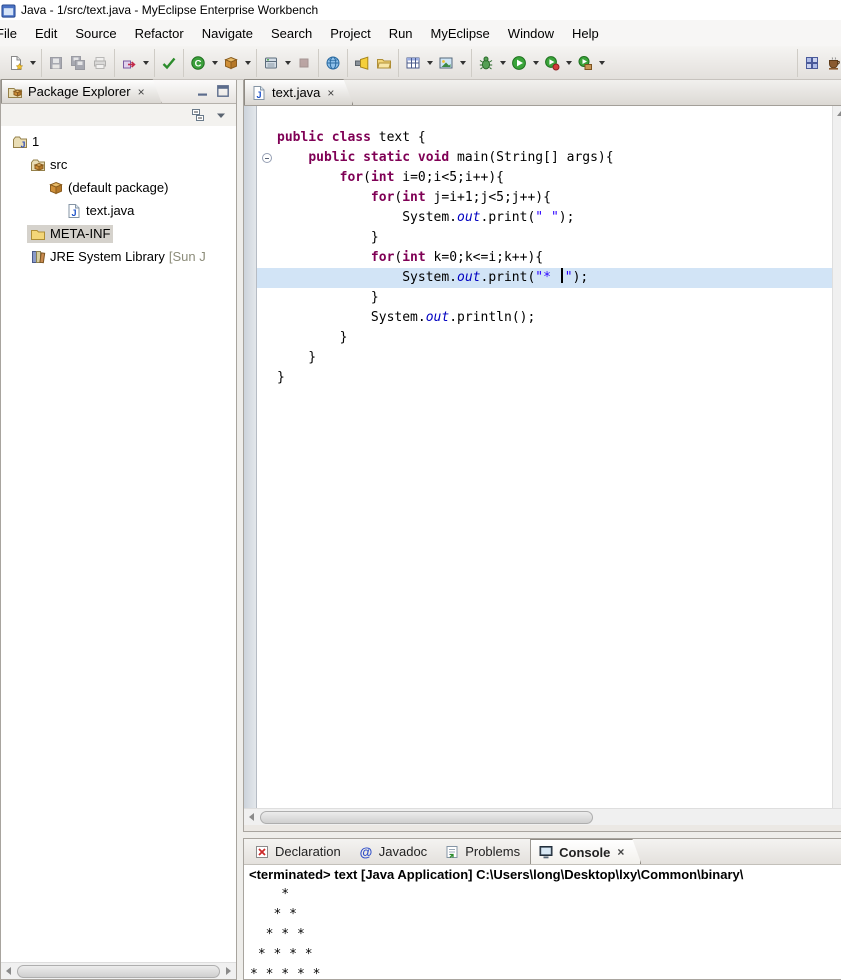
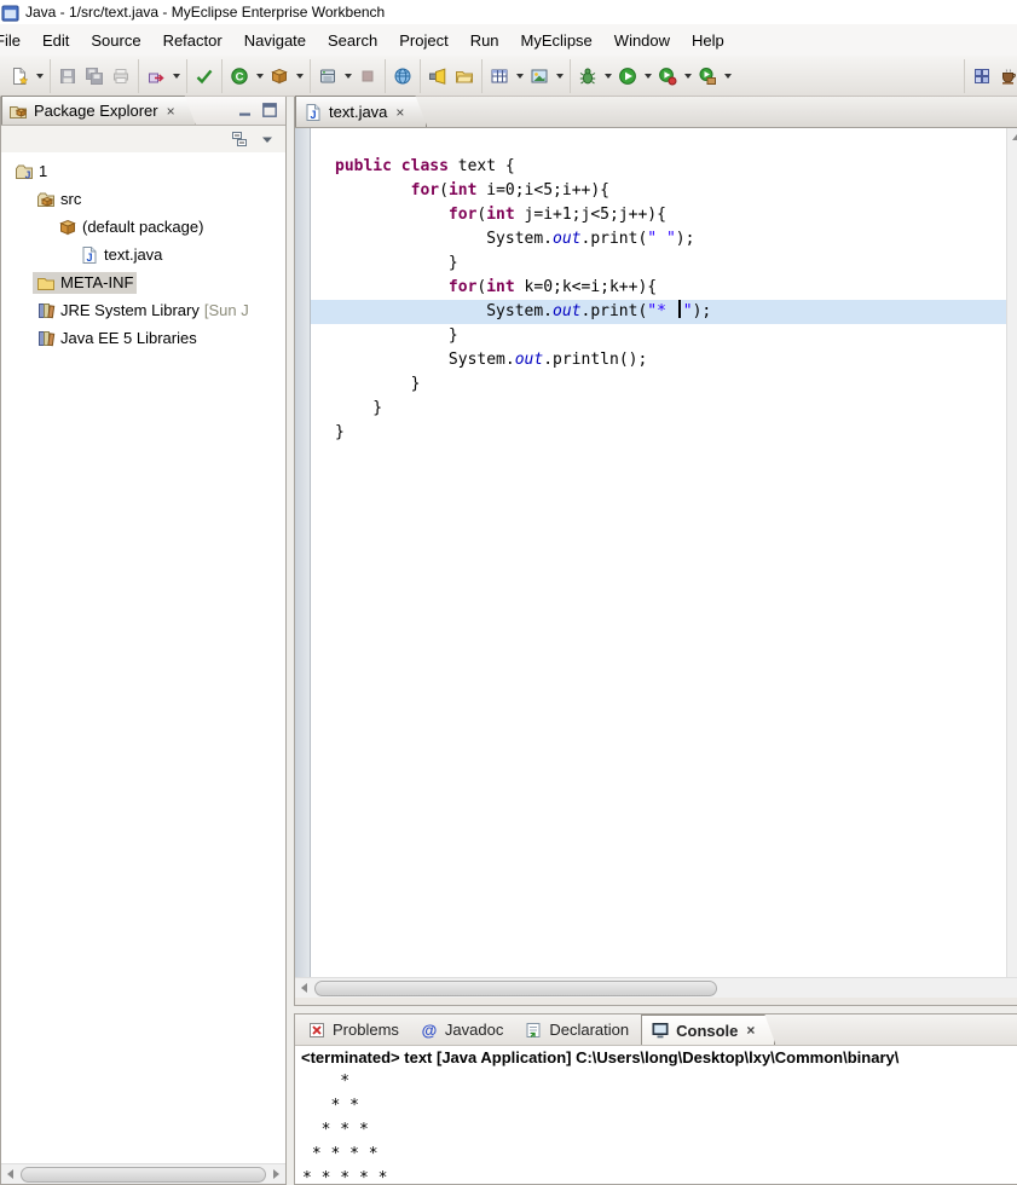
  Java - 1/src/text.java - MyEclipse Enterprise Workbench
  ile
  Edit
  Source
  Refactor
  Navigate
  Search
  Project
  Run
  MyEclipse
  Window
  Help
  C
  Package Explorer
  ×
  J
  1
  src
  (default package)
  J
  text.java
  META-INF
  JRE System Library
  [Sun J
+ Java EE 5 Libraries
  J
  text.java
  ×
  public class text {
- public static void main(String[] args){
  for(int i=0;i<5;i++){
  for(int j=i+1;j<5;j++){
  System.out.print(" ");
  }
  for(int k=0;k<=i;k++){
  System.out.print("* ");
  }
  System.out.println();
  }
  }
  }
- Declaration
+ Problems
  @
  Javadoc
- Problems
+ Declaration
  Console
  ×
  <terminated> text [Java Application] C:\Users\long\Desktop\lxy\Common\binary\
  *
  * *
  * * *
  * * * *
  * * * * *
